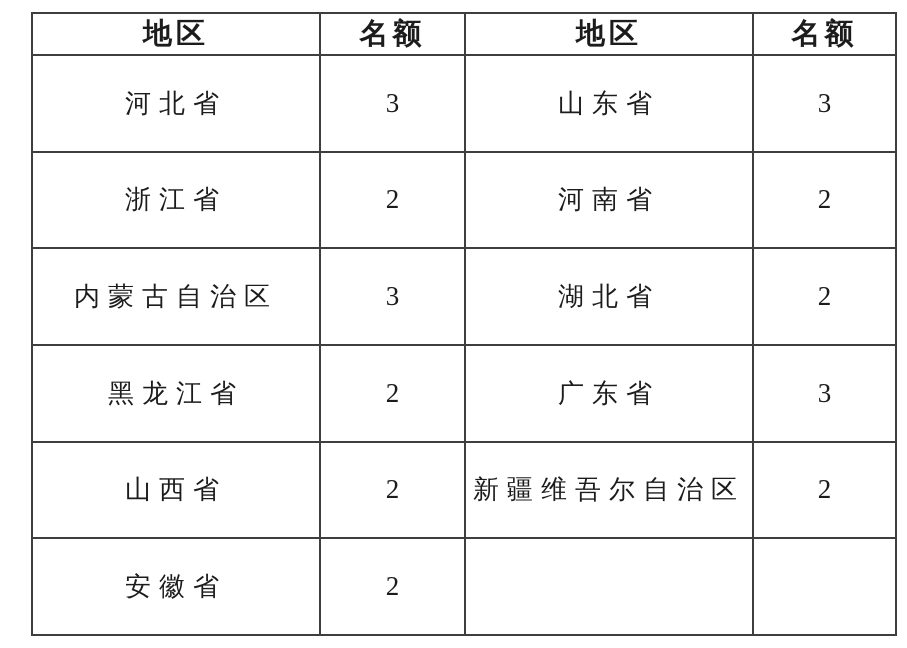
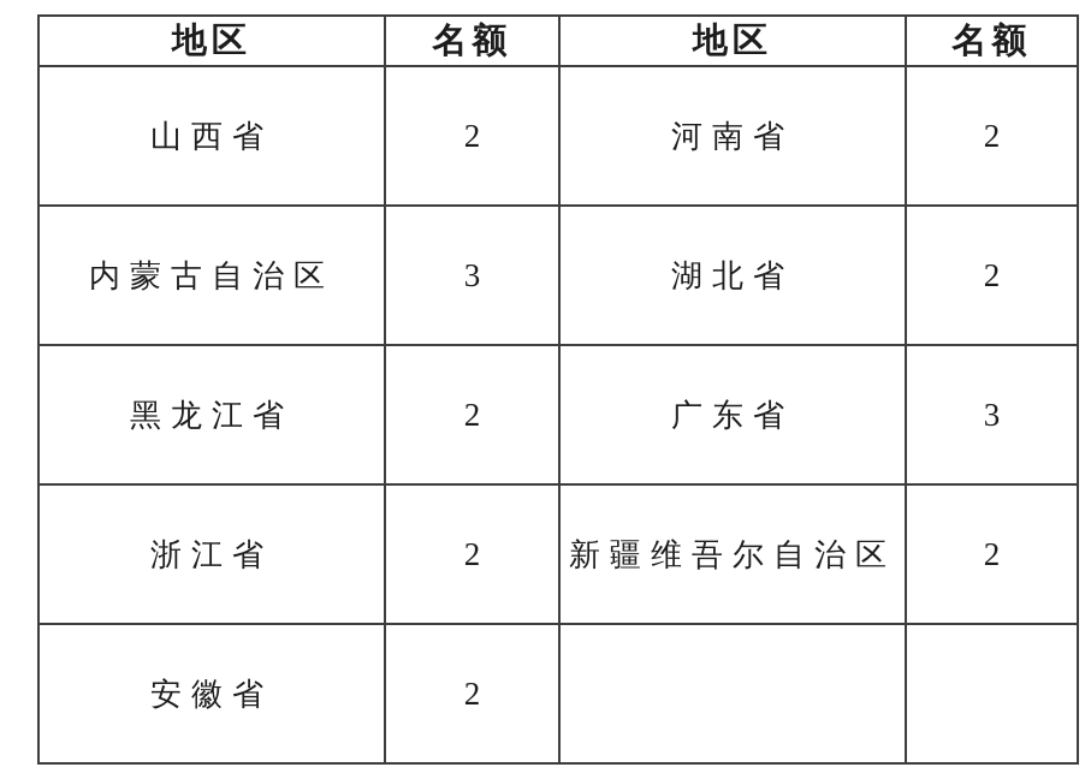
  地区	名额	地区	名额
- 河北省	3	山东省	3
- 浙江省	2	河南省	2
+ 山西省	2	河南省	2
  内蒙古自治区	3	湖北省	2
  黑龙江省	2	广东省	3
- 山西省	2	新疆维吾尔自治区	2
+ 浙江省	2	新疆维吾尔自治区	2
  安徽省	2
